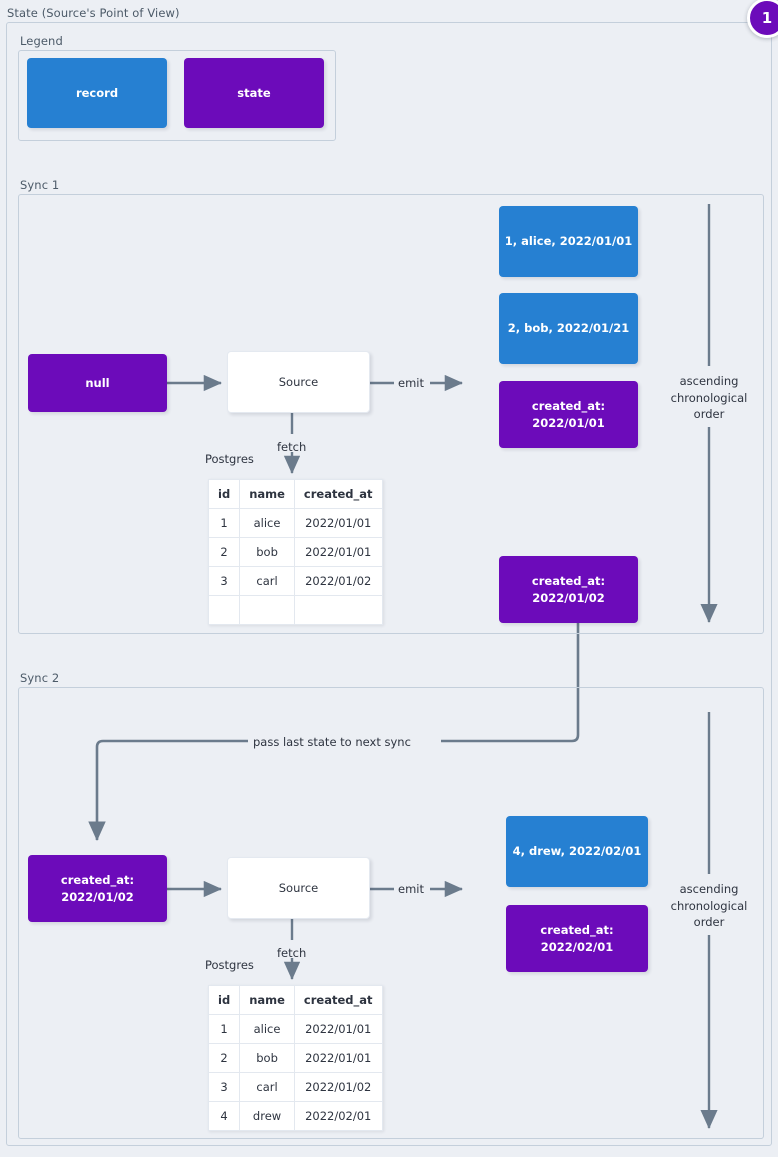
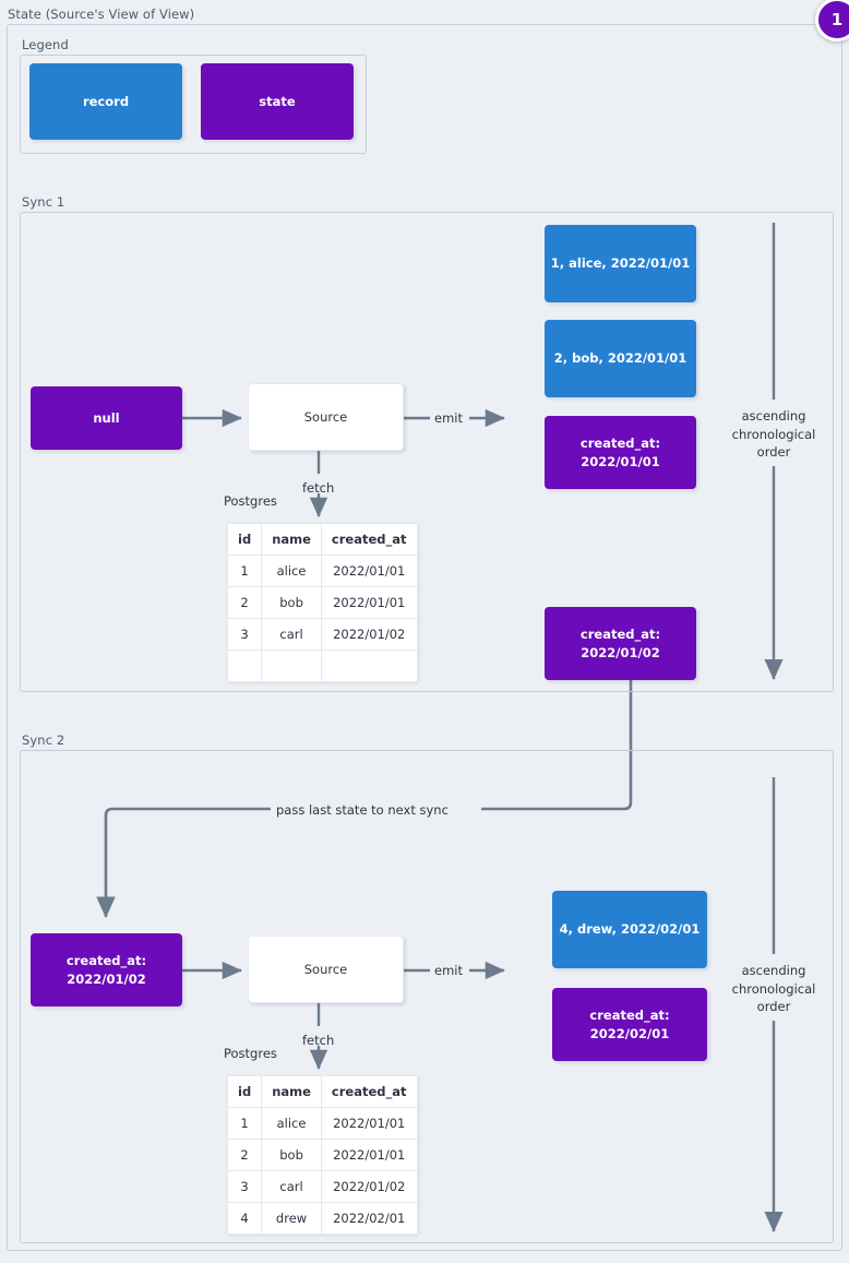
- State (Source's Point of View)
+ State (Source's View of View)
  Legend
  record
  state
  Sync 1
  null
  Source
  emit
  fetch
  Postgres
  id	name	created_at
  1	alice	2022/01/01
  2	bob	2022/01/01
  3	carl	2022/01/02
  1, alice, 2022/01/01
- 2, bob, 2022/01/21
+ 2, bob, 2022/01/01
  created_at:
  2022/01/01
  created_at:
  2022/01/02
  ascending chronological order
  Sync 2
  pass last state to next sync
  created_at:
  2022/01/02
  Source
  emit
  fetch
  Postgres
  id	name	created_at
  1	alice	2022/01/01
  2	bob	2022/01/01
  3	carl	2022/01/02
  4	drew	2022/02/01
  4, drew, 2022/02/01
  created_at:
  2022/02/01
  ascending chronological order
  1
